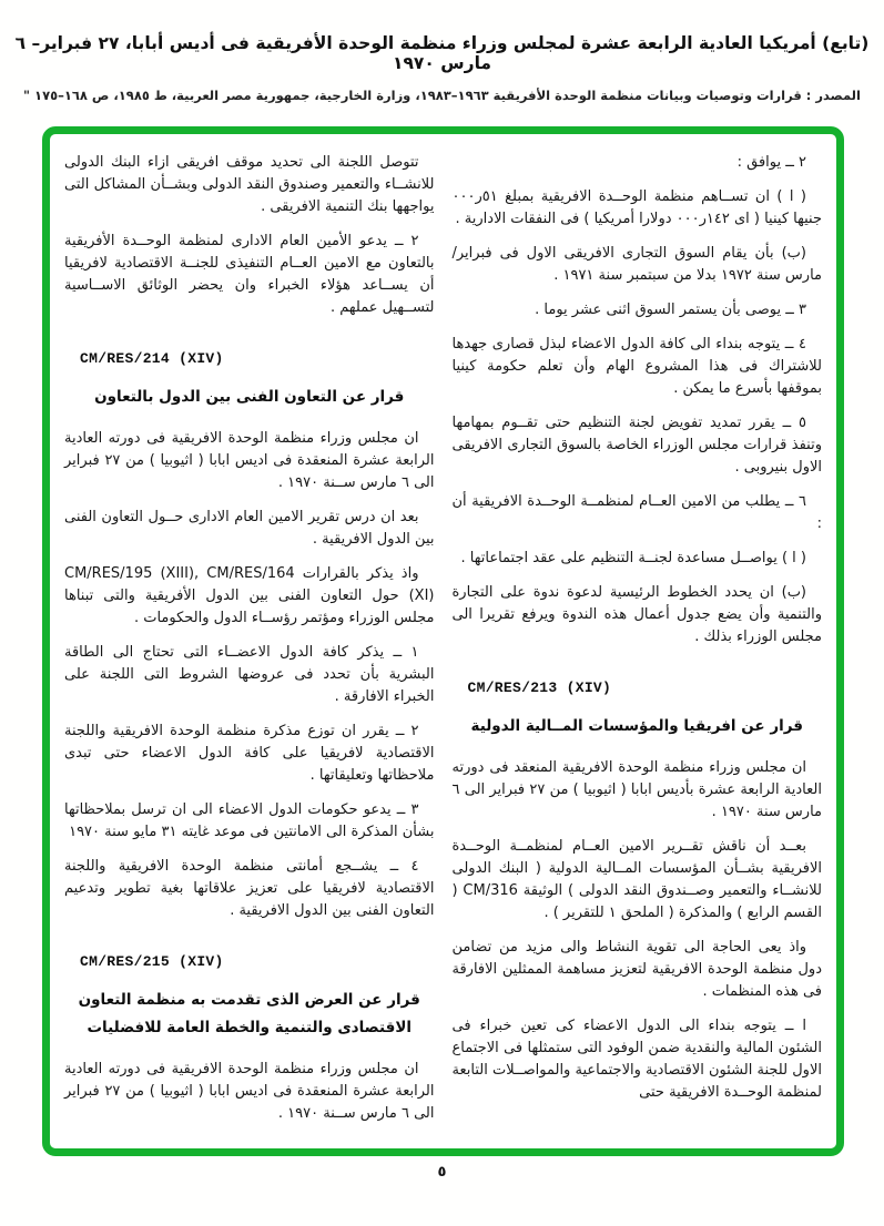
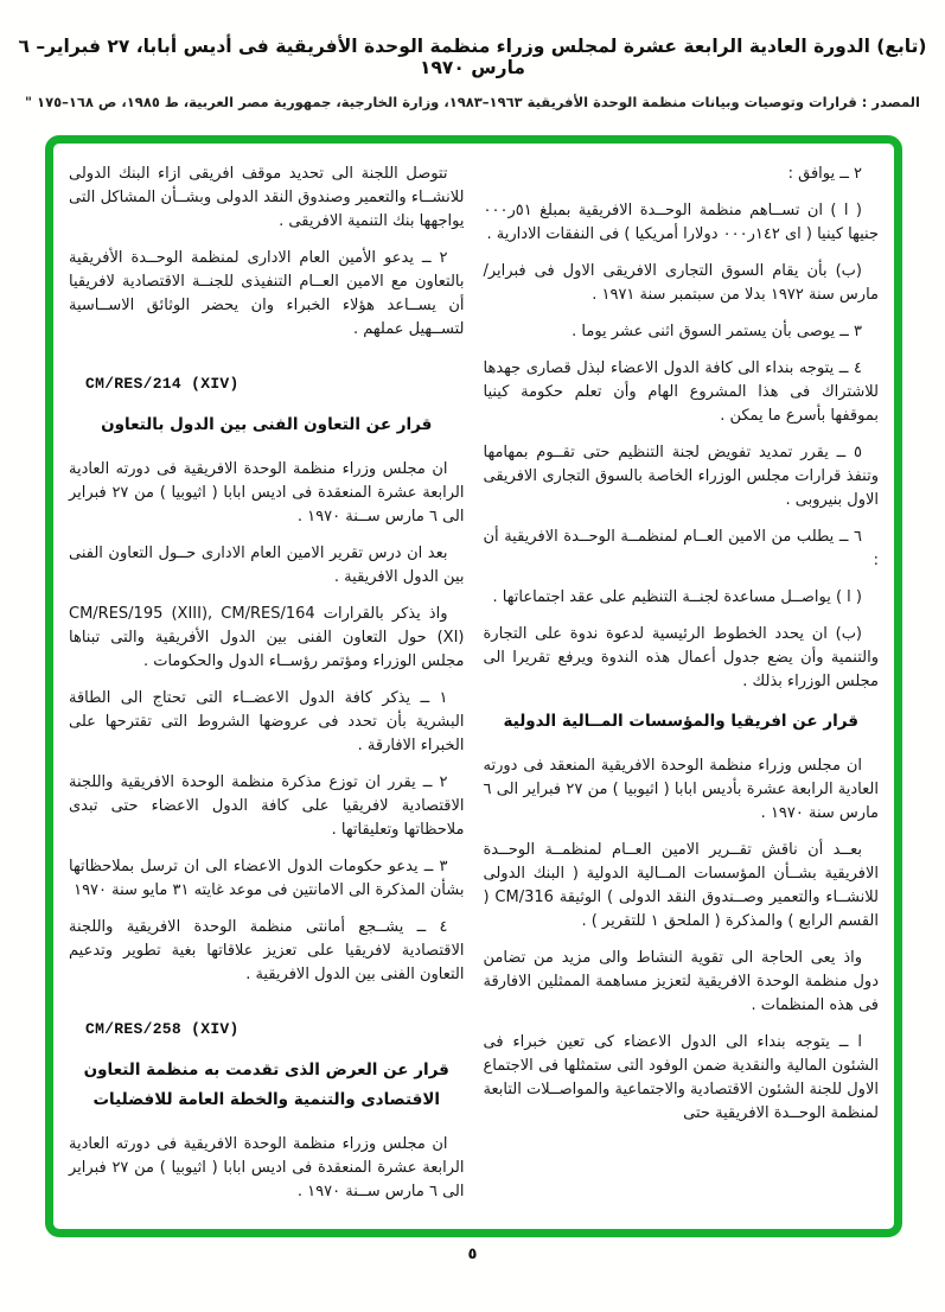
- (تابع) أمريكيا العادية الرابعة عشرة لمجلس وزراء منظمة الوحدة الأفريقية فى أديس أبابا، ٢٧ فبراير– ٦ مارس ١٩٧٠
+ (تابع) الدورة العادية الرابعة عشرة لمجلس وزراء منظمة الوحدة الأفريقية فى أديس أبابا، ٢٧ فبراير– ٦ مارس ١٩٧٠
  المصدر : قرارات وتوصيات وبيانات منظمة الوحدة الأفريقية ١٩٦٣–١٩٨٣، وزارة الخارجية، جمهورية مصر العربية، ط ١٩٨٥، ص ١٦٨–١٧٥ "
  ٢ ــ يوافق :
  ( ا ) ان تســاهم منظمة الوحــدة الافريقية بمبلغ ٥١ر٠٠٠ جنيها كينيا ( اى ١٤٢ر٠٠٠ دولارا أمريكيا ) فى النفقات الادارية .
  (ب) بأن يقام السوق التجارى الافريقى الاول فى فبراير/مارس سنة ١٩٧٢ بدلا من سبتمبر سنة ١٩٧١ .
  ٣ ــ يوصى بأن يستمر السوق اثنى عشر يوما .
  ٤ ــ يتوجه بنداء الى كافة الدول الاعضاء لبذل قصارى جهدها للاشتراك فى هذا المشروع الهام وأن تعلم حكومة كينيا بموقفها بأسرع ما يمكن .
  ٥ ــ يقرر تمديد تفويض لجنة التنظيم حتى تقــوم بمهامها وتنفذ قرارات مجلس الوزراء الخاصة بالسوق التجارى الافريقى الاول بنيروبى .
  ٦ ــ يطلب من الامين العــام لمنظمــة الوحــدة الافريقية أن :
  ( ا ) يواصــل مساعدة لجنــة التنظيم على عقد اجتماعاتها .
  (ب) ان يحدد الخطوط الرئيسية لدعوة ندوة على التجارة والتنمية وأن يضع جدول أعمال هذه الندوة ويرفع تقريرا الى مجلس الوزراء بذلك .
- CM/RES/213 (XIV)
  قرار عن افريقيا والمؤسسات المــالية الدولية
  ان مجلس وزراء منظمة الوحدة الافريقية المنعقد فى دورته العادية الرابعة عشرة بأديس ابابا ( اثيوبيا ) من ٢٧ فبراير الى ٦ مارس سنة ١٩٧٠ .
  بعــد أن ناقش تقــرير الامين العــام لمنظمــة الوحــدة الافريقية بشــأن المؤسسات المــالية الدولية ( البنك الدولى للانشــاء والتعمير وصــندوق النقد الدولى ) الوثيقة CM/316 ( القسم الرابع ) والمذكرة ( الملحق ١ للتقرير ) .
  واذ يعى الحاجة الى تقوية النشاط والى مزيد من تضامن دول منظمة الوحدة الافريقية لتعزيز مساهمة الممثلين الافارقة فى هذه المنظمات .
  ا ــ يتوجه بنداء الى الدول الاعضاء كى تعين خبراء فى الشئون المالية والنقدية ضمن الوفود التى ستمثلها فى الاجتماع الاول للجنة الشئون الاقتصادية والاجتماعية والمواصــلات التابعة لمنظمة الوحــدة الافريقية حتى
  تتوصل اللجنة الى تحديد موقف افريقى ازاء البنك الدولى للانشــاء والتعمير وصندوق النقد الدولى وبشــأن المشاكل التى يواجهها بنك التنمية الافريقى .
  ٢ ــ يدعو الأمين العام الادارى لمنظمة الوحــدة الأفريقية بالتعاون مع الامين العــام التنفيذى للجنــة الاقتصادية لافريقيا أن يســاعد هؤلاء الخبراء وان يحضر الوثائق الاســاسية لتســهيل عملهم .
  CM/RES/214 (XIV)
  قرار عن التعاون الفنى بين الدول بالتعاون
  ان مجلس وزراء منظمة الوحدة الافريقية فى دورته العادية الرابعة عشرة المنعقدة فى اديس ابابا ( اثيوبيا ) من ٢٧ فبراير الى ٦ مارس ســنة ١٩٧٠ .
  بعد ان درس تقرير الامين العام الادارى حــول التعاون الفنى بين الدول الافريقية .
  واذ يذكر بالقرارات CM/RES/195 (XIII), CM/RES/164 (XI) حول التعاون الفنى بين الدول الأفريقية والتى تبناها مجلس الوزراء ومؤتمر رؤســاء الدول والحكومات .
- ١ ــ يذكر كافة الدول الاعضــاء التى تحتاج الى الطاقة البشرية بأن تحدد فى عروضها الشروط التى اللجنة على الخبراء الافارقة .
+ ١ ــ يذكر كافة الدول الاعضــاء التى تحتاج الى الطاقة البشرية بأن تحدد فى عروضها الشروط التى تقترحها على الخبراء الافارقة .
  ٢ ــ يقرر ان توزع مذكرة منظمة الوحدة الافريقية واللجنة الاقتصادية لافريقيا على كافة الدول الاعضاء حتى تبدى ملاحظاتها وتعليقاتها .
  ٣ ــ يدعو حكومات الدول الاعضاء الى ان ترسل بملاحظاتها بشأن المذكرة الى الامانتين فى موعد غايته ٣١ مايو سنة ١٩٧٠
  ٤ ــ يشــجع أمانتى منظمة الوحدة الافريقية واللجنة الاقتصادية لافريقيا على تعزيز علاقاتها بغية تطوير وتدعيم التعاون الفنى بين الدول الافريقية .
- CM/RES/215 (XIV)
+ CM/RES/258 (XIV)
  قرار عن العرض الذى تقدمت به منظمة التعاون الاقتصادى والتنمية والخطة العامة للافضليات
  ان مجلس وزراء منظمة الوحدة الافريقية فى دورته العادية الرابعة عشرة المنعقدة فى اديس ابابا ( اثيوبيا ) من ٢٧ فبراير الى ٦ مارس ســنة ١٩٧٠ .
  ٥
